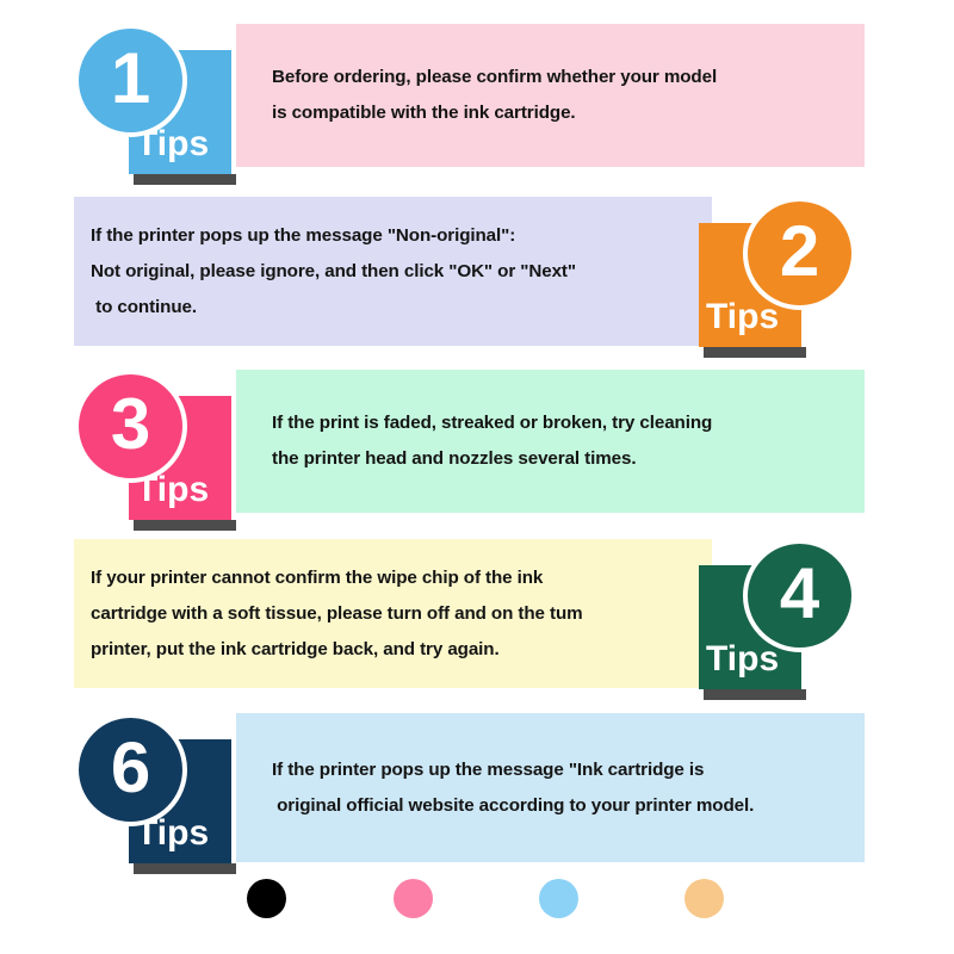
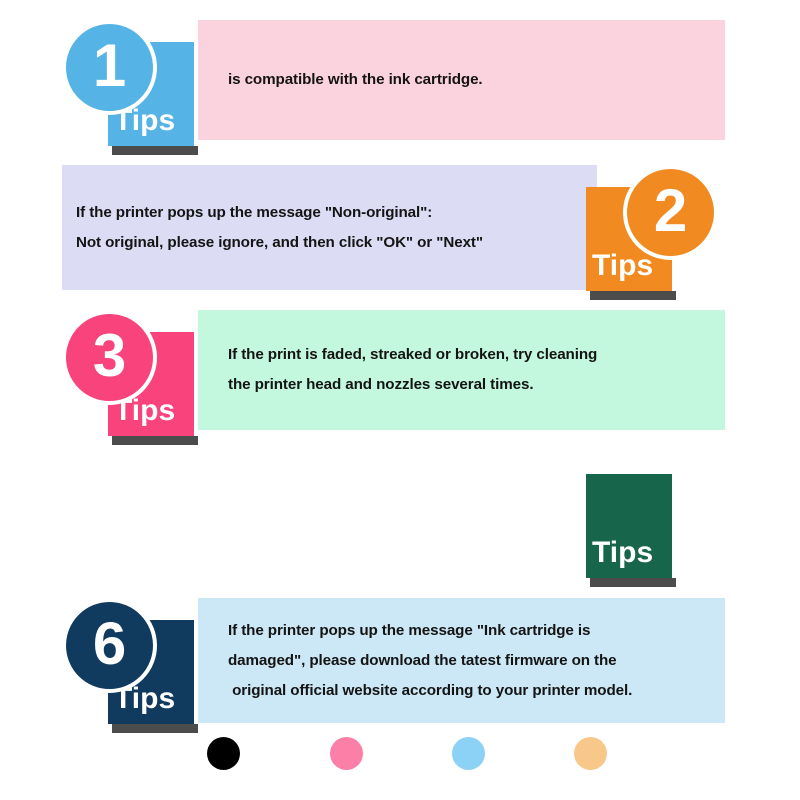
- Before ordering, please confirm whether your model
  is compatible with the ink cartridge.
  Tips
  1
  If the printer pops up the message "Non-original":
  Not original, please ignore, and then click "OK" or "Next"
- to continue.
  Tips
  2
  If the print is faded, streaked or broken, try cleaning
  the printer head and nozzles several times.
  Tips
  3
- If your printer cannot confirm the wipe chip of the ink
- cartridge with a soft tissue, please turn off and on the tum
- printer, put the ink cartridge back, and try again.
  Tips
- 4
  If the printer pops up the message "Ink cartridge is
+ damaged", please download the tatest firmware on the
  original official website according to your printer model.
  Tips
  6
